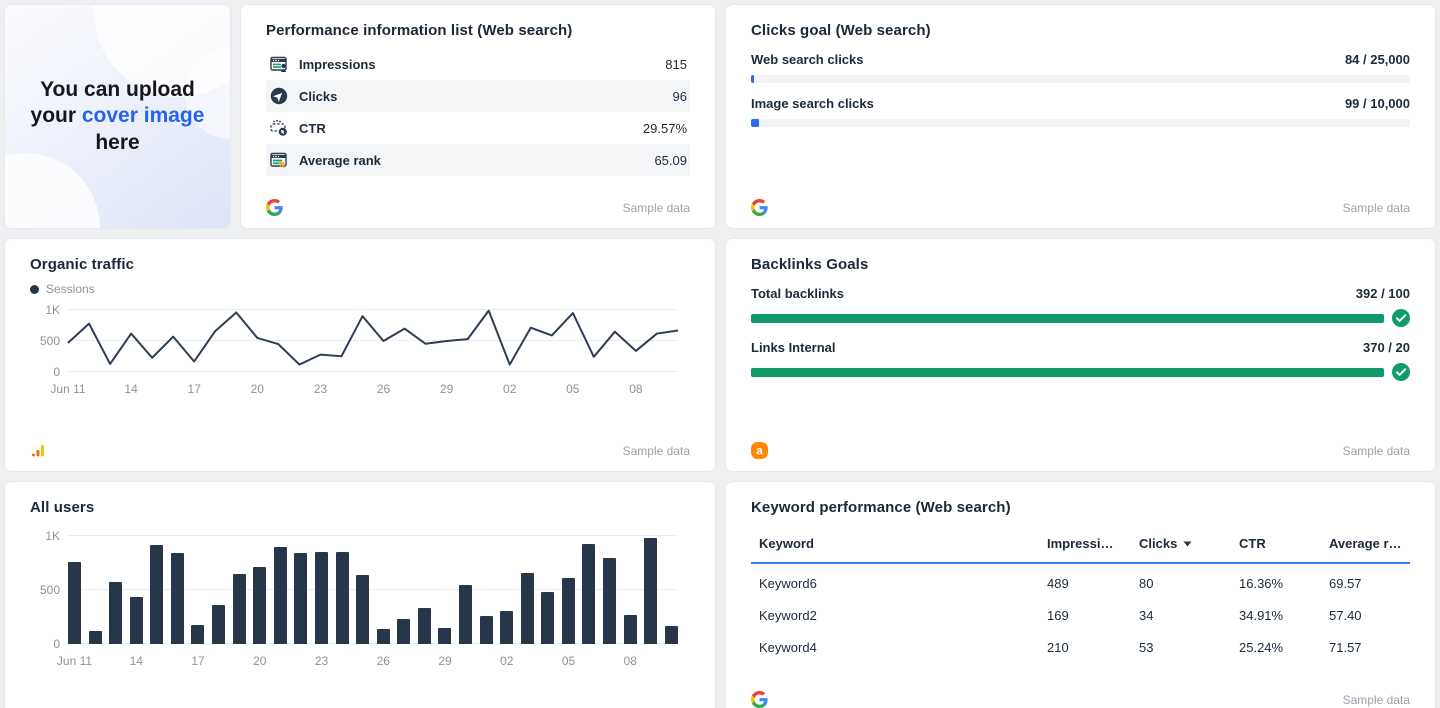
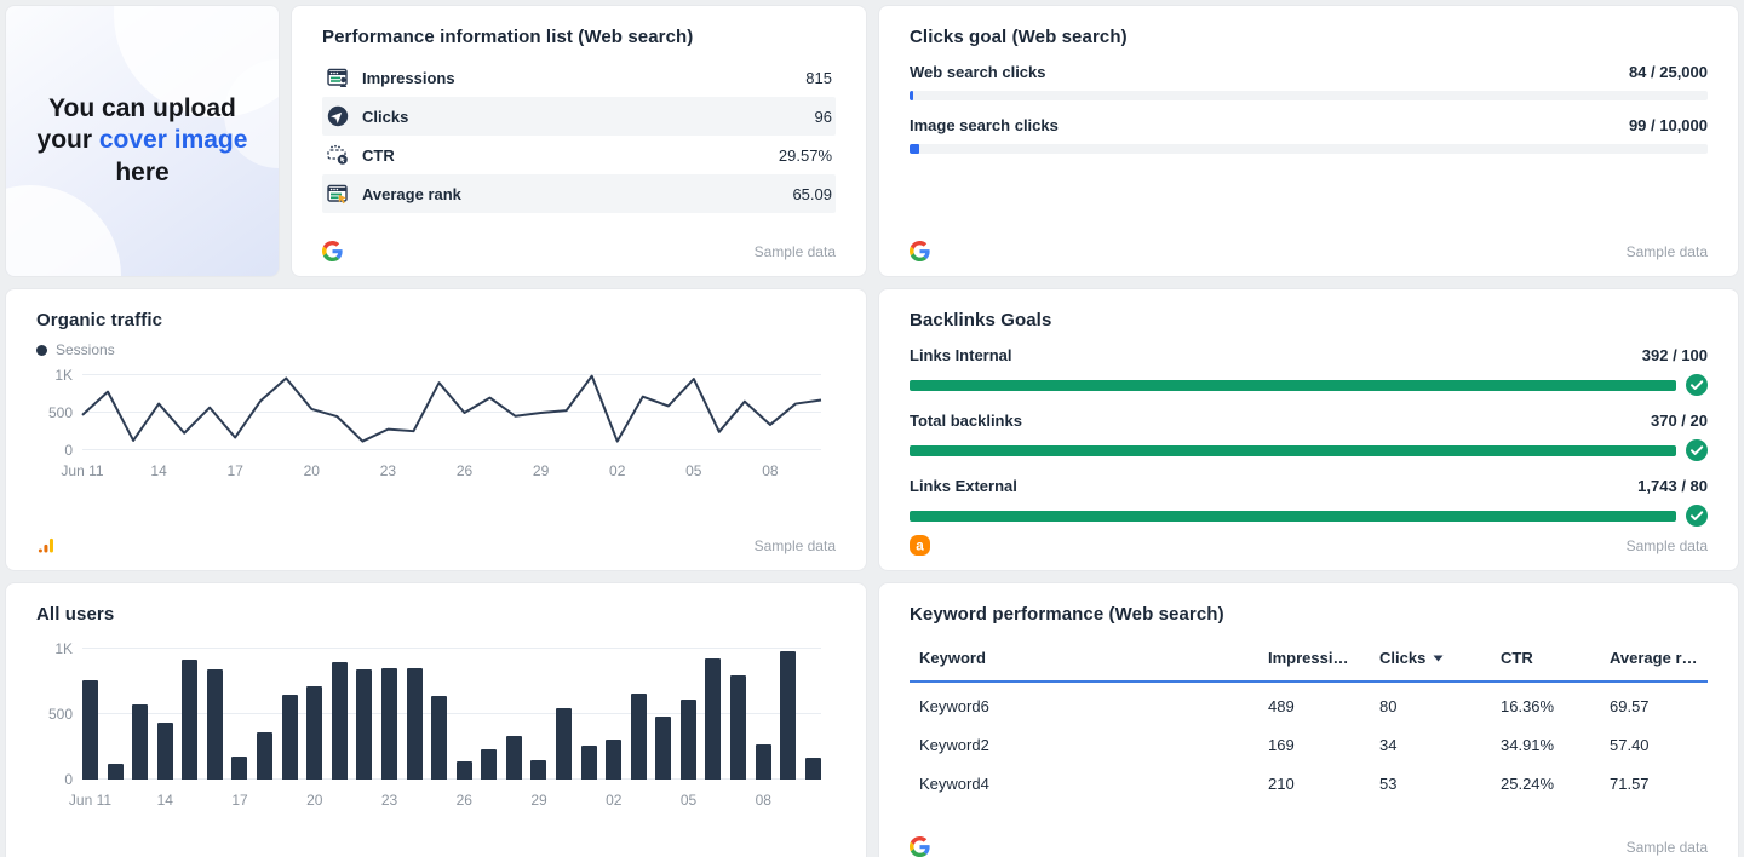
  You can upload
  your cover image
  here
  Performance information list (Web search)
  Impressions
  815
  Clicks
  96
  CTR
  29.57%
  Average rank
  65.09
  Sample data
  Clicks goal (Web search)
  Web search clicks
  84 / 25,000
  Image search clicks
  99 / 10,000
  Sample data
  Organic traffic
  Sessions
  0
  500
  1K
  Jun 11
  14
  17
  20
  23
  26
  29
  02
  05
  08
  Sample data
  Backlinks Goals
- Total backlinks
+ Links Internal
  392 / 100
- Links Internal
+ Total backlinks
  370 / 20
+ Links External
+ 1,743 / 80
  a
  Sample data
  All users
  0
  500
  1K
  Jun 11
  14
  17
  20
  23
  26
  29
  02
  05
  08
  Keyword performance (Web search)
  Keyword
  Impressi…
  Clicks
  CTR
  Average r…
  Keyword6
  489
  80
  16.36%
  69.57
  Keyword2
  169
  34
  34.91%
  57.40
  Keyword4
  210
  53
  25.24%
  71.57
  Sample data
